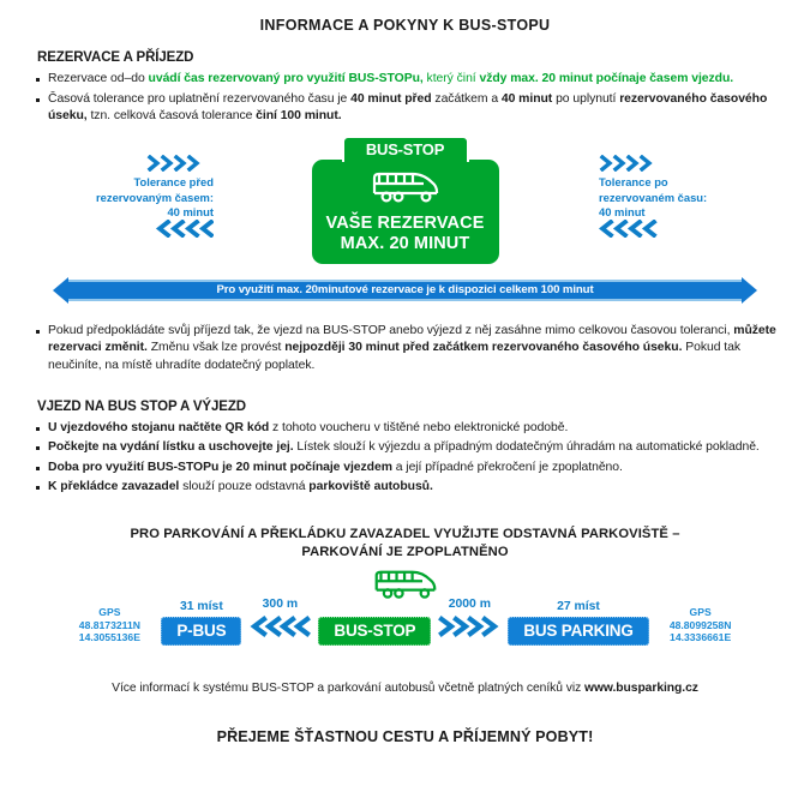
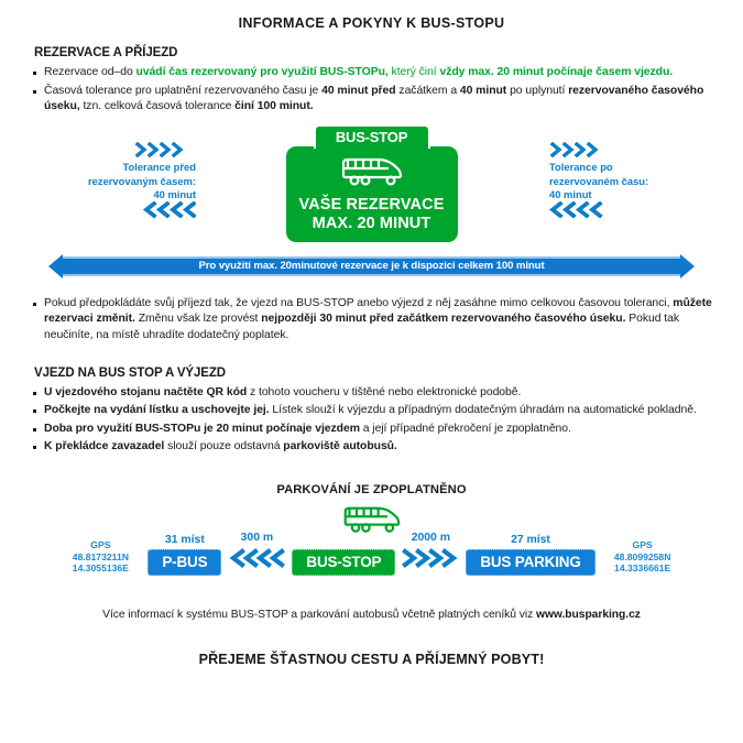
  INFORMACE A POKYNY K BUS-STOPU
  REZERVACE A PŘÍJEZD
  Rezervace od–do uvádí čas rezervovaný pro využití BUS-STOPu, který činí vždy max. 20 minut počínaje časem vjezdu.
  Časová tolerance pro uplatnění rezervovaného času je 40 minut před začátkem a 40 minut po uplynutí rezervovaného časového úseku, tzn. celková časová tolerance činí 100 minut.
  Tolerance před
  rezervovaným časem:
  40 minut
  BUS-STOP
  VAŠE REZERVACE
  MAX. 20 MINUT
  Tolerance po
  rezervovaném času:
  40 minut
  Pro využití max. 20minutové rezervace je k dispozici celkem 100 minut
  Pokud předpokládáte svůj příjezd tak, že vjezd na BUS-STOP anebo výjezd z něj zasáhne mimo celkovou časovou toleranci, můžete rezervaci změnit. Změnu však lze provést nejpozději 30 minut před začátkem rezervovaného časového úseku. Pokud tak neučiníte, na místě uhradíte dodatečný poplatek.
  VJEZD NA BUS STOP A VÝJEZD
  U vjezdového stojanu načtěte QR kód z tohoto voucheru v tištěné nebo elektronické podobě.
  Počkejte na vydání lístku a uschovejte jej. Lístek slouží k výjezdu a případným dodatečným úhradám na automatické pokladně.
  Doba pro využití BUS-STOPu je 20 minut počínaje vjezdem a její případné překročení je zpoplatněno.
  K překládce zavazadel slouží pouze odstavná parkoviště autobusů.
- PRO PARKOVÁNÍ A PŘEKLÁDKU ZAVAZADEL VYUŽIJTE ODSTAVNÁ PARKOVIŠTĚ –
  PARKOVÁNÍ JE ZPOPLATNĚNO
  GPS
  48.8173211N
  14.3055136E
  31 míst
  P-BUS
  300 m
  BUS-STOP
  2000 m
  27 míst
  BUS PARKING
  GPS
  48.8099258N
  14.3336661E
  Více informací k systému BUS-STOP a parkování autobusů včetně platných ceníků viz www.busparking.cz
  PŘEJEME ŠŤASTNOU CESTU A PŘÍJEMNÝ POBYT!
